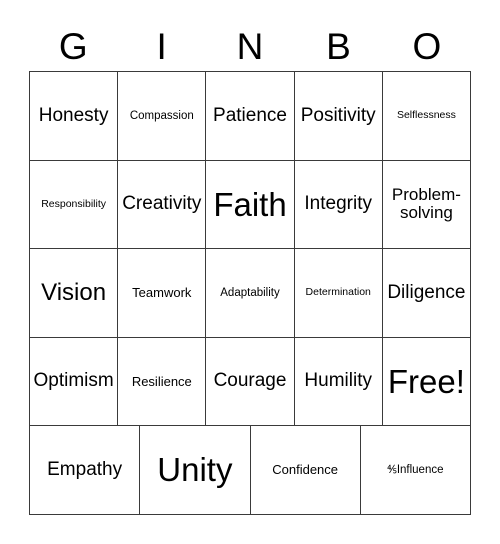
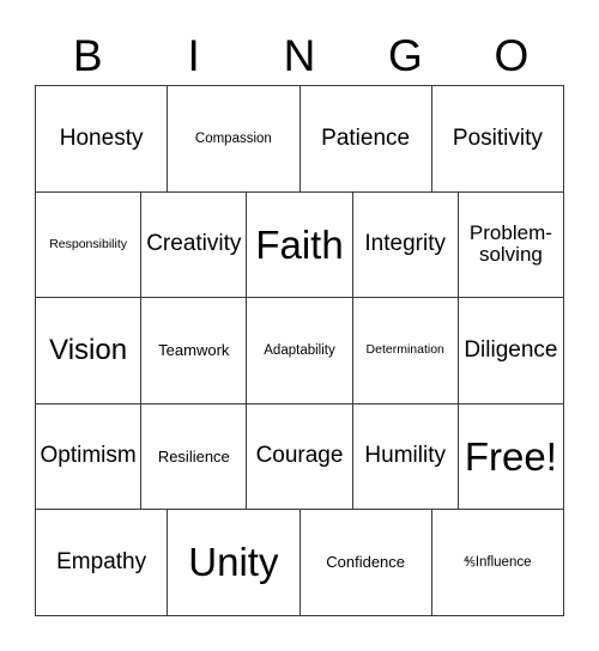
- G
+ B
  I
  N
- B
+ G
  O
  Honesty
  Compassion
  Patience
  Positivity
- Selflessness
  Responsibility
  Creativity
  Faith
  Integrity
  Problem-solving
  Vision
  Teamwork
  Adaptability
  Determination
  Diligence
  Optimism
  Resilience
  Courage
  Humility
  Free!
  Empathy
  Unity
  Confidence
  ⅘Influence
